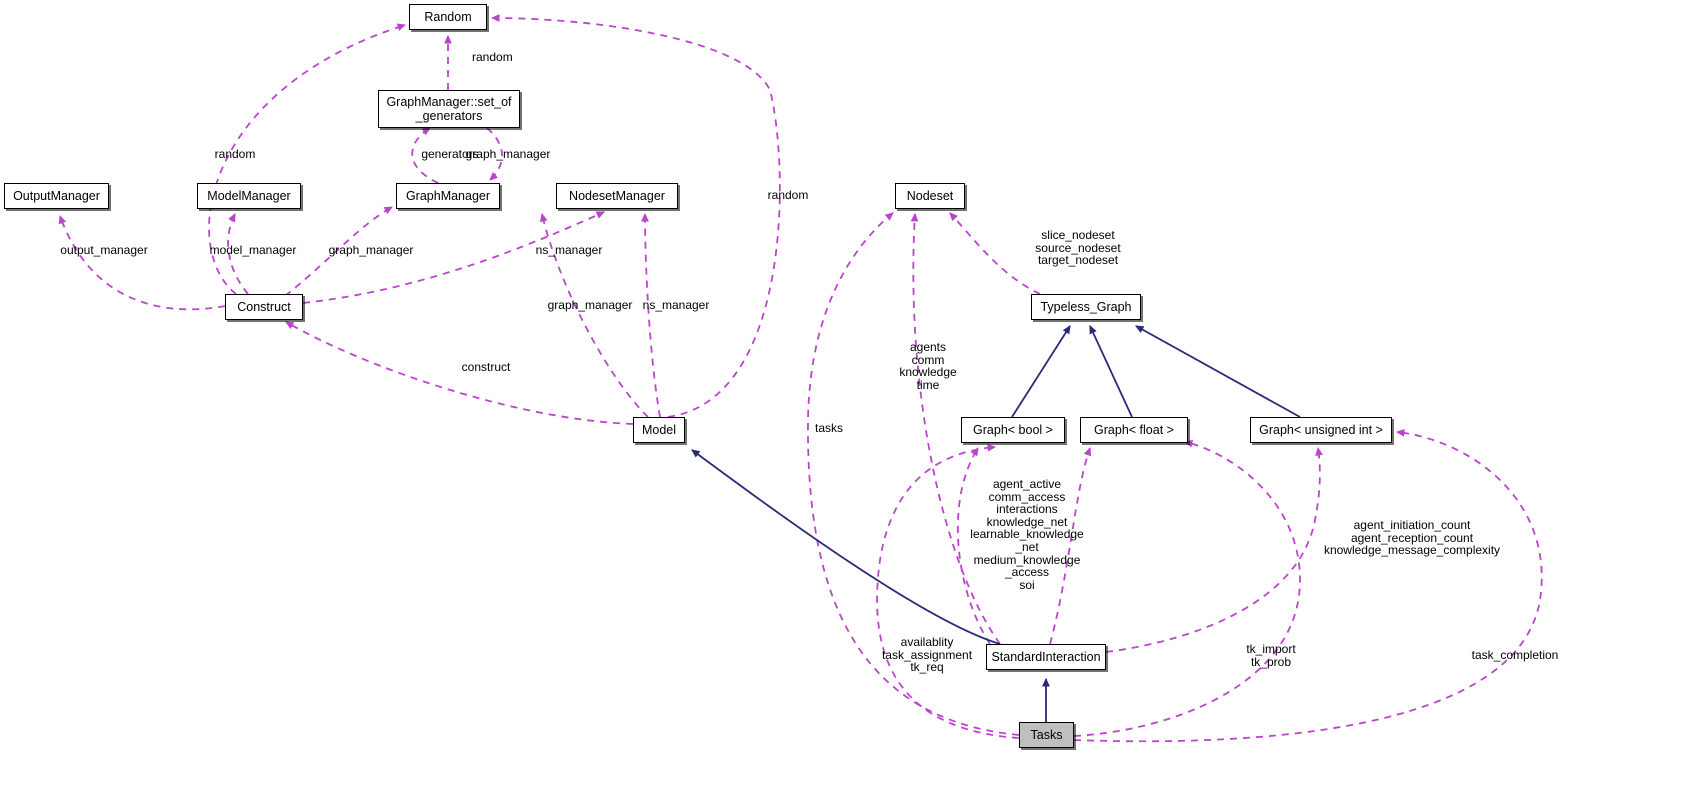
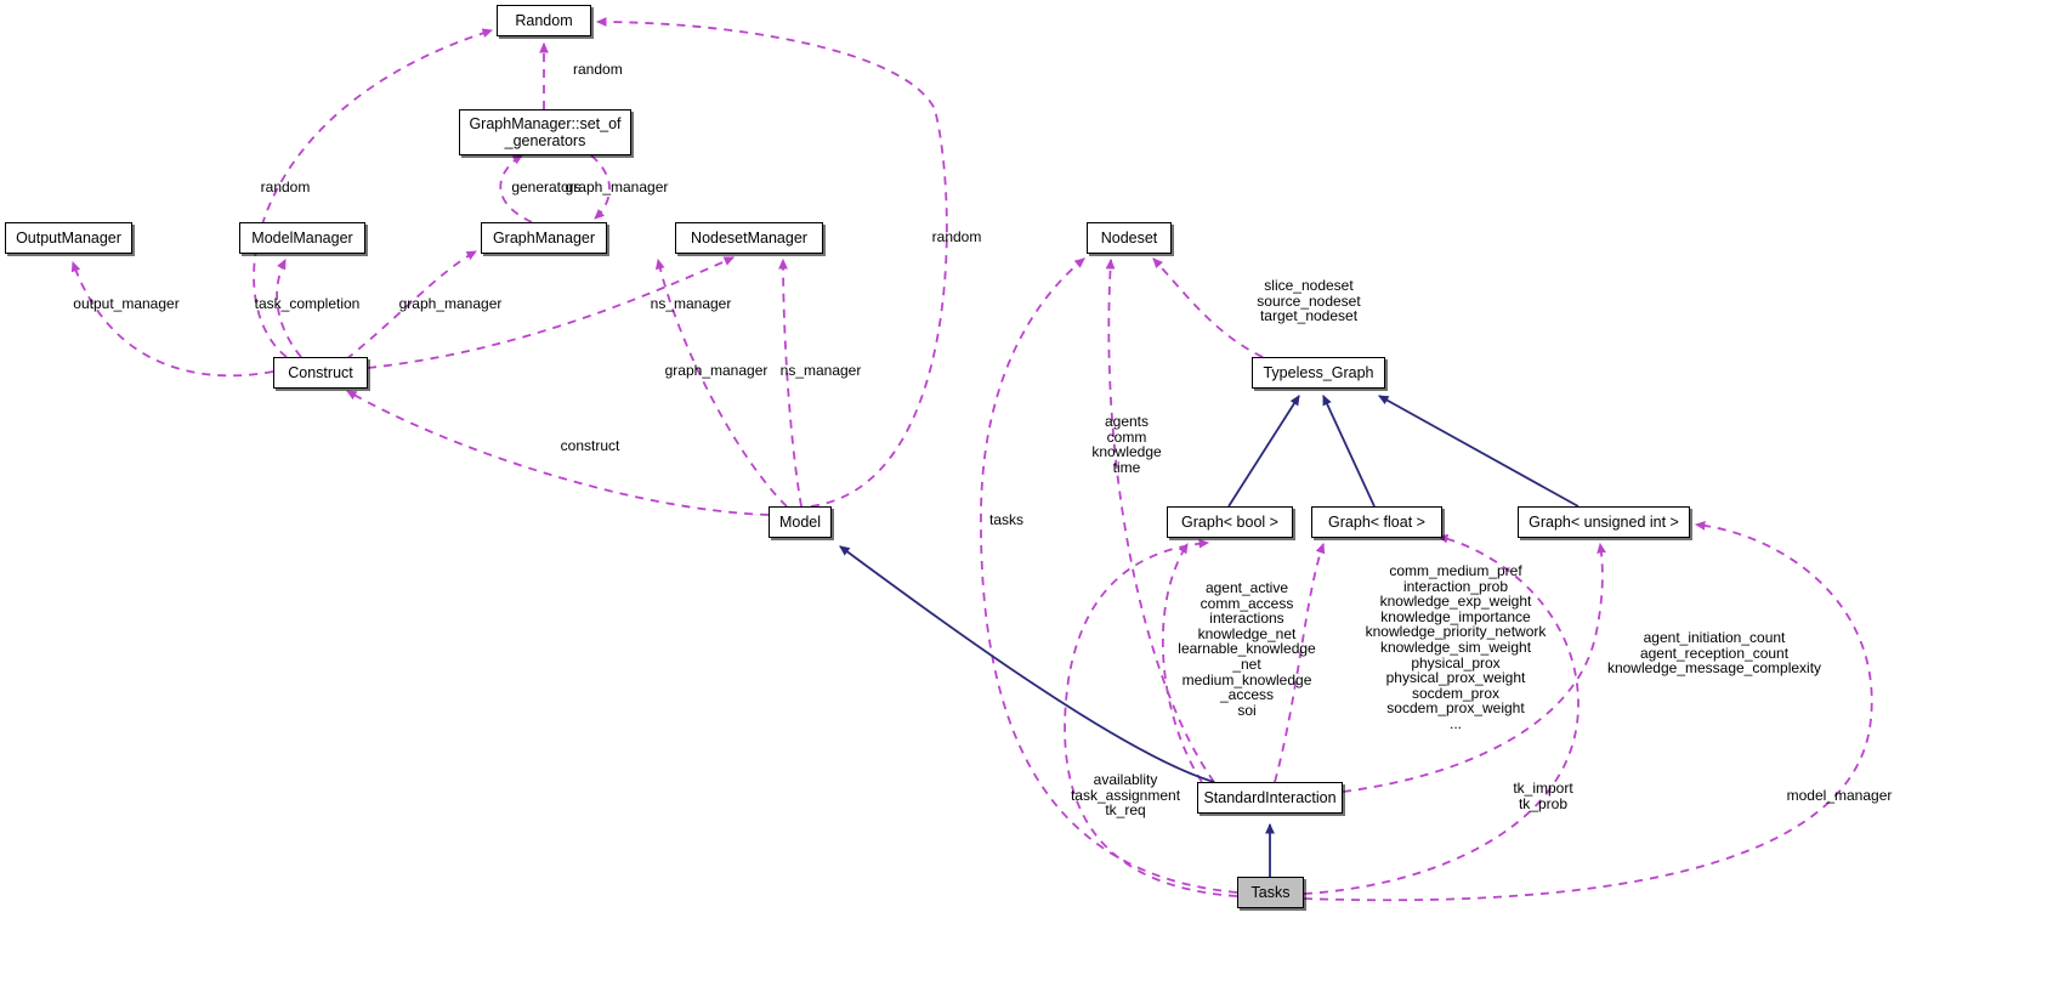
  Random
  GraphManager::set_of
  _generators
  OutputManager
  ModelManager
  GraphManager
  NodesetManager
  Nodeset
  Construct
  Typeless_Graph
  Model
  Graph< bool >
  Graph< float >
  Graph< unsigned int >
  StandardInteraction
  Tasks
  random
  generators
  graph_manager
  random
  random
  output_manager
- model_manager
+ task_completion
  graph_manager
  ns_manager
  slice_nodeset
  source_nodeset
  target_nodeset
  graph_manager
  ns_manager
  construct
  agents
  comm
  knowledge
  time
  tasks
  agent_active
  comm_access
  interactions
  knowledge_net
  learnable_knowledge
  _net
  medium_knowledge
  _access
  soi
+ comm_medium_pref
+ interaction_prob
+ knowledge_exp_weight
+ knowledge_importance
+ knowledge_priority_network
+ knowledge_sim_weight
+ physical_prox
+ physical_prox_weight
+ socdem_prox
+ socdem_prox_weight
+ ...
  agent_initiation_count
  agent_reception_count
  knowledge_message_complexity
  availablity
  task_assignment
  tk_req
  tk_import
  tk_prob
- task_completion
+ model_manager
